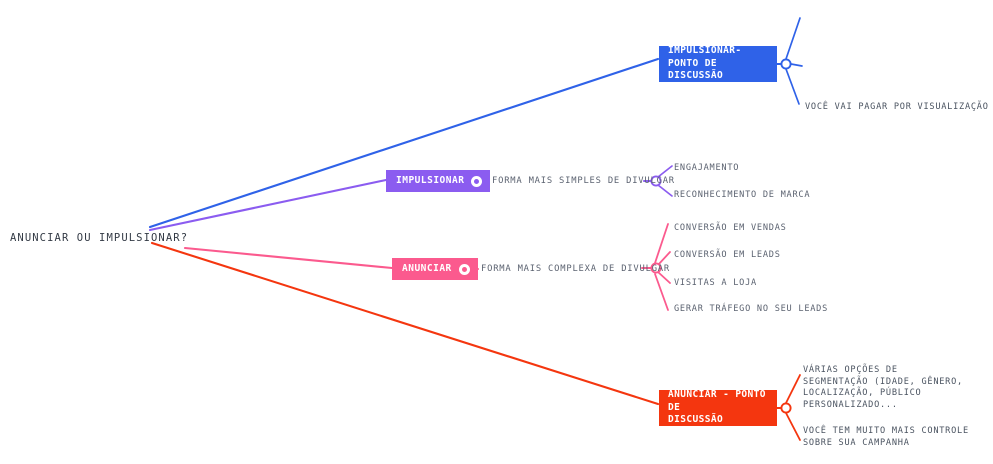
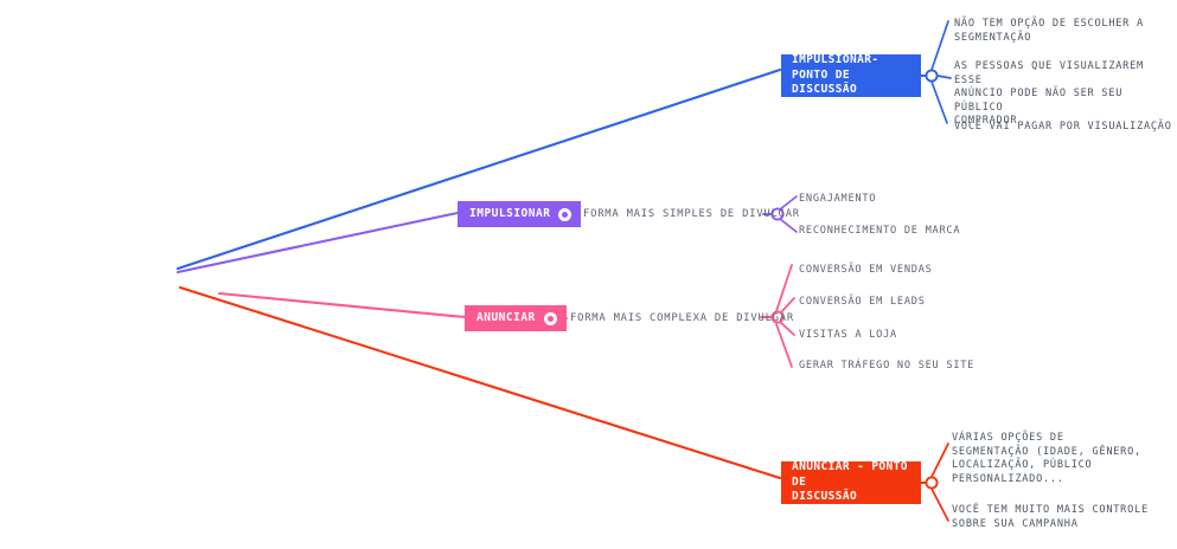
- ANUNCIAR OU IMPULSIONAR?
  IMPULSIONAR- PONTO DE
  DISCUSSÃO
+ NÃO TEM OPÇÃO DE ESCOLHER A
+ SEGMENTAÇÃO
+ AS PESSOAS QUE VISUALIZAREM ESSE
+ ANÚNCIO PODE NÃO SER SEU PÚBLICO
+ COMPRADOR
  VOCÊ VAI PAGAR POR VISUALIZAÇÃO
  IMPULSIONAR
  FORMA MAIS SIMPLES DE DIVULGAR
  ENGAJAMENTO
  RECONHECIMENTO DE MARCA
  ANUNCIAR
  FORMA MAIS COMPLEXA DE DIVULGAR
  CONVERSÃO EM VENDAS
  CONVERSÃO EM LEADS
  VISITAS A LOJA
- GERAR TRÁFEGO NO SEU LEADS
+ GERAR TRÁFEGO NO SEU SITE
  ANUNCIAR - PONTO DE
  DISCUSSÃO
  VÁRIAS OPÇÕES DE
  SEGMENTAÇÃO (IDADE, GÊNERO,
  LOCALIZAÇÃO, PÚBLICO
  PERSONALIZADO...
  VOCÊ TEM MUITO MAIS CONTROLE
  SOBRE SUA CAMPANHA
